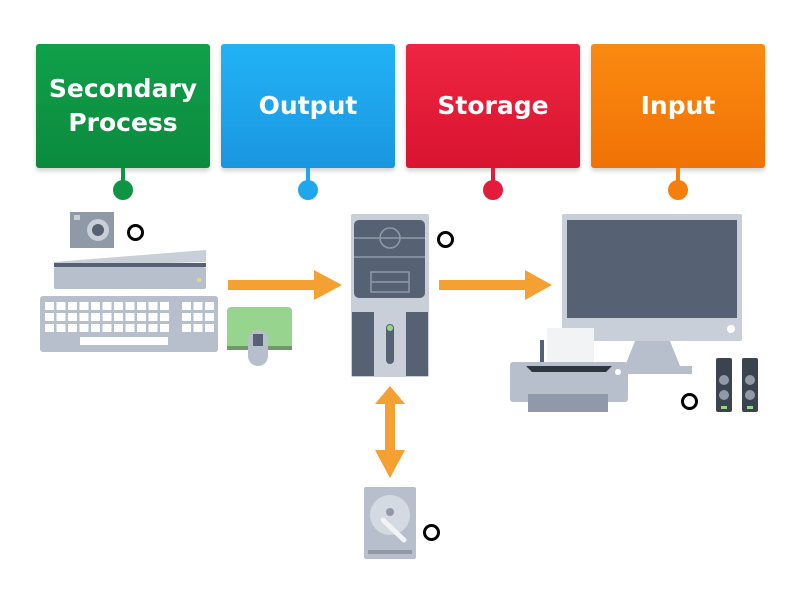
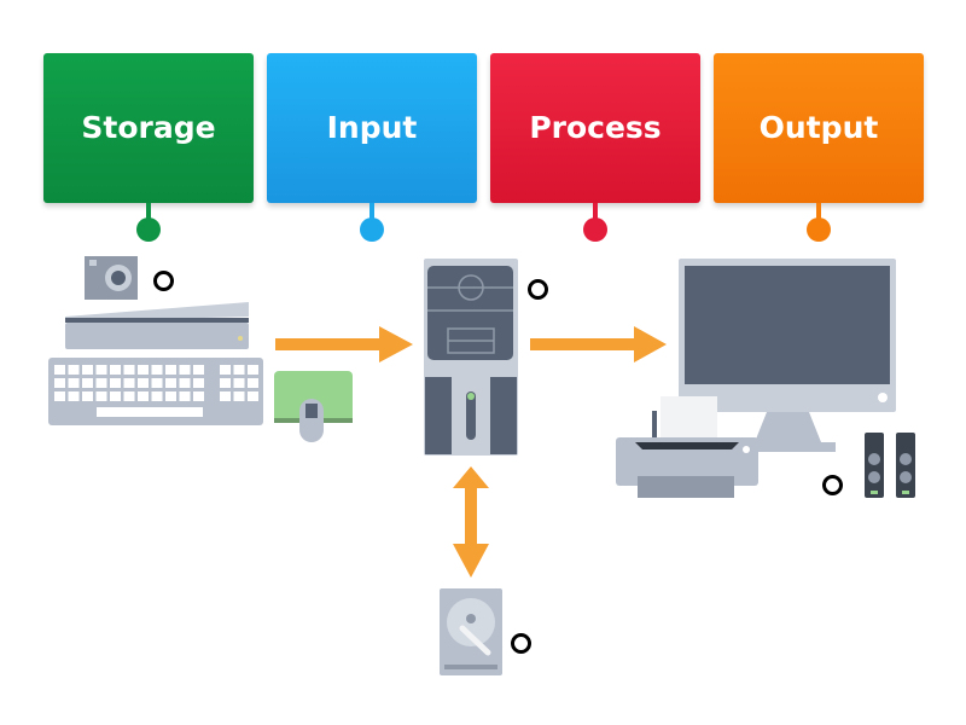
- Secondary
- Process
+ Storage
- Output
+ Input
- Storage
+ Process
- Input
+ Output
